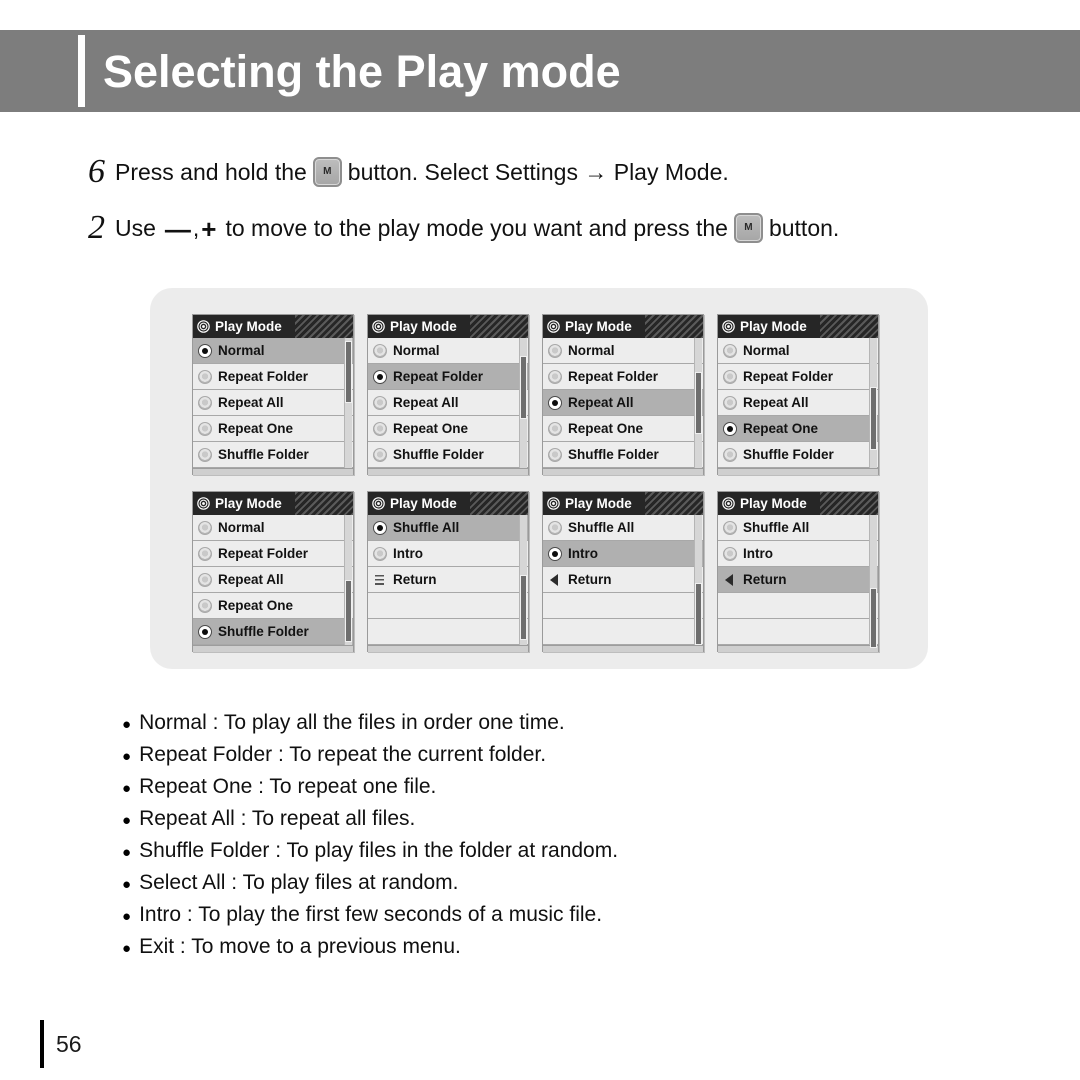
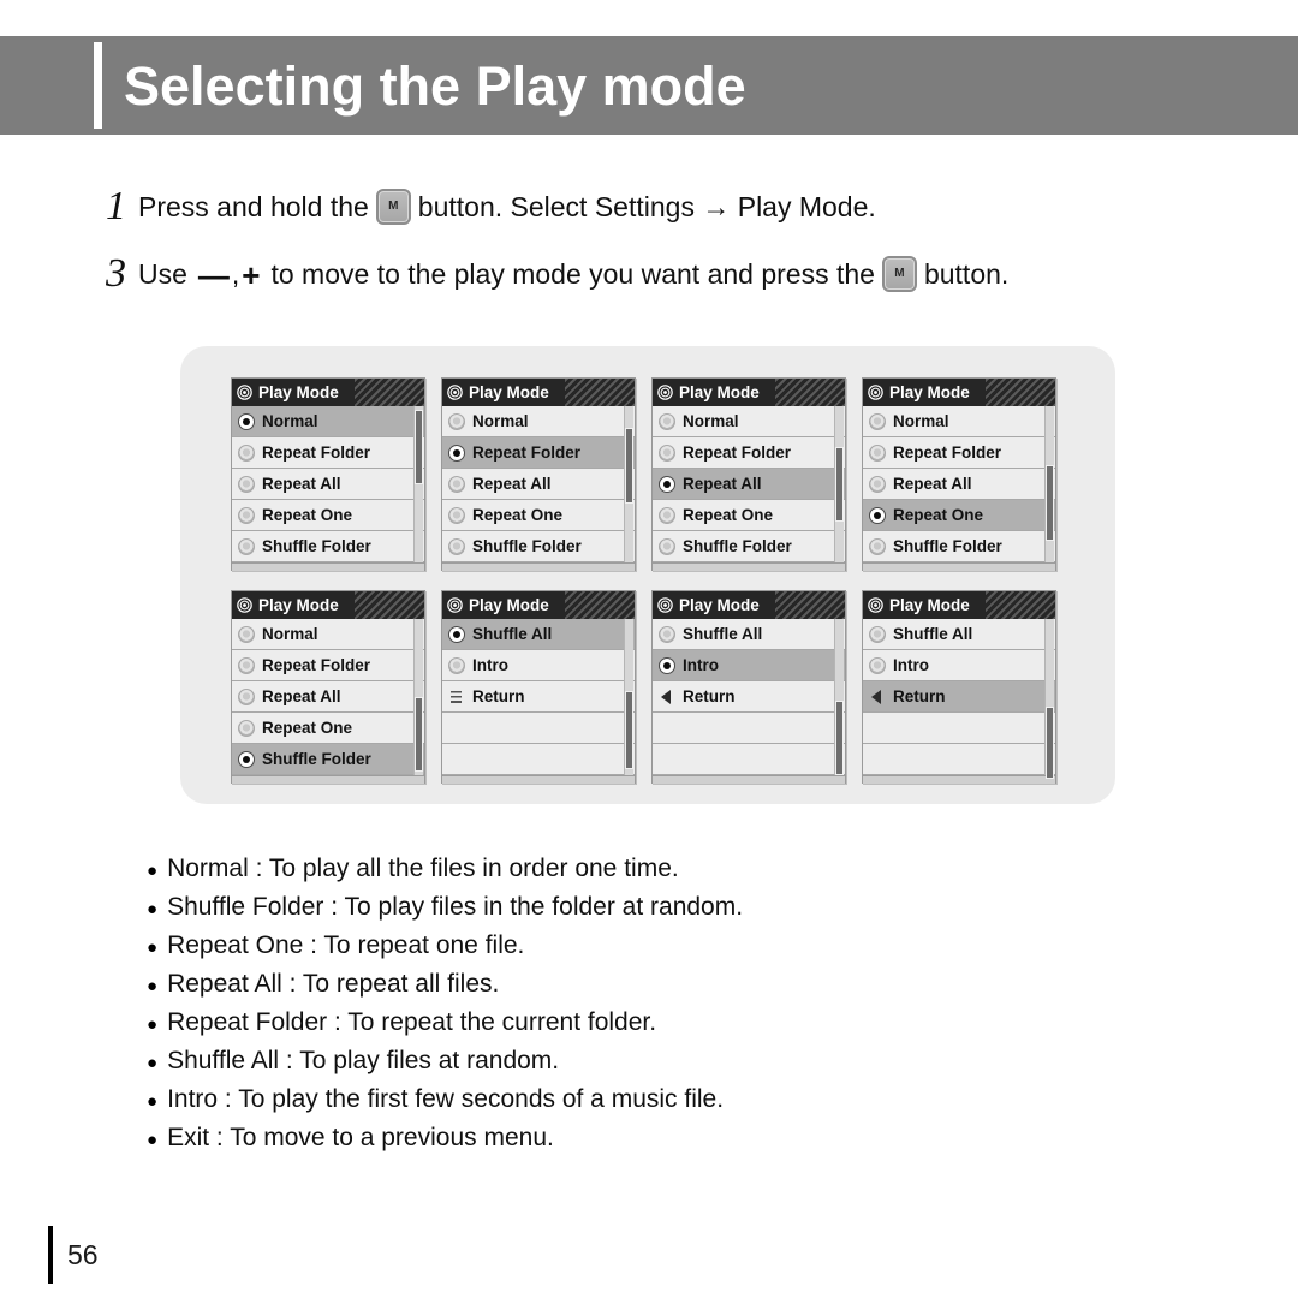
  Selecting the Play mode
- 6
+ 1
  Press and hold the
  button. Select Settings → Play Mode.
- 2
+ 3
  Use
  —
  ,
  +
  to move to the play mode you want and press the
  button.
  Play Mode
  Normal
  Repeat Folder
  Repeat All
  Repeat One
  Shuffle Folder
  Play Mode
  Normal
  Repeat Folder
  Repeat All
  Repeat One
  Shuffle Folder
  Play Mode
  Normal
  Repeat Folder
  Repeat All
  Repeat One
  Shuffle Folder
  Play Mode
  Normal
  Repeat Folder
  Repeat All
  Repeat One
  Shuffle Folder
  Play Mode
  Normal
  Repeat Folder
  Repeat All
  Repeat One
  Shuffle Folder
  Play Mode
  Shuffle All
  Intro
  Return
  Play Mode
  Shuffle All
  Intro
  Return
  Play Mode
  Shuffle All
  Intro
  Return
  ●
  Normal : To play all the files in order one time.
  ●
- Repeat Folder : To repeat the current folder.
+ Shuffle Folder : To play files in the folder at random.
  ●
  Repeat One : To repeat one file.
  ●
  Repeat All : To repeat all files.
  ●
- Shuffle Folder : To play files in the folder at random.
+ Repeat Folder : To repeat the current folder.
  ●
- Select All : To play files at random.
+ Shuffle All : To play files at random.
  ●
  Intro : To play the first few seconds of a music file.
  ●
  Exit : To move to a previous menu.
  56
